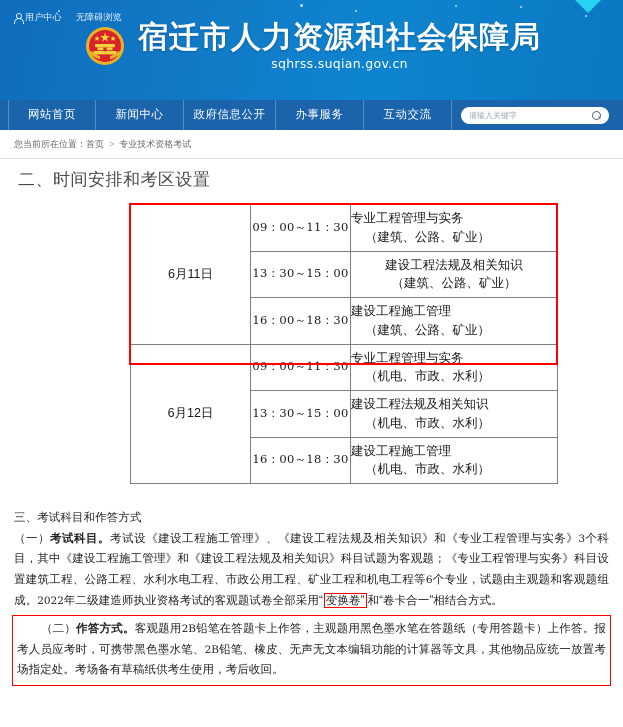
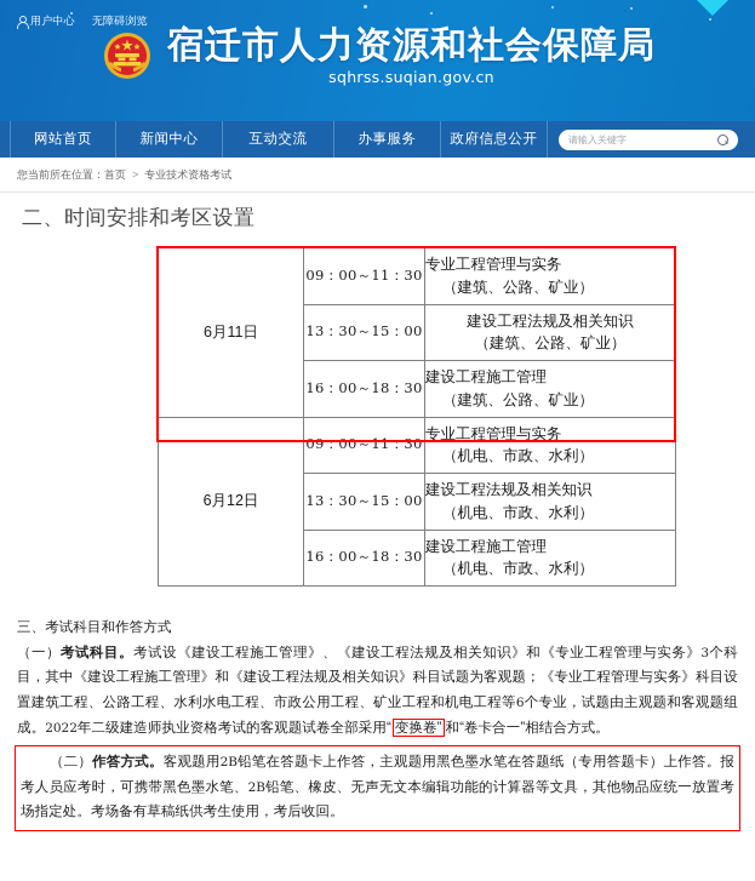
  用户中心
  无障碍浏览
  宿迁市人力资源和社会保障局
  sqhrss.suqian.gov.cn
  网站首页
  新闻中心
- 政府信息公开
+ 互动交流
  办事服务
- 互动交流
+ 政府信息公开
  请输入关键字
  您当前所在位置：首页 > 专业技术资格考试
  二、时间安排和考区设置
  6月11日	09：00～11：30	专业工程管理与实务 （建筑、公路、矿业）
  13：30～15：00	建设工程法规及相关知识 （建筑、公路、矿业）
  16：00～18：30	建设工程施工管理 （建筑、公路、矿业）
  6月12日	09：00～11：30	专业工程管理与实务 （机电、市政、水利）
  13：30～15：00	建设工程法规及相关知识 （机电、市政、水利）
  16：00～18：30	建设工程施工管理 （机电、市政、水利）
  三、考试科目和作答方式
  （一）考试科目。考试设《建设工程施工管理》、《建设工程法规及相关知识》和《专业工程管理与实务》3个科目，其中《建设工程施工管理》和《建设工程法规及相关知识》科目试题为客观题；《专业工程管理与实务》科目设置建筑工程、公路工程、水利水电工程、市政公用工程、矿业工程和机电工程等6个专业，试题由主观题和客观题组成。2022年二级建造师执业资格考试的客观题试卷全部采用“ 变换卷” 和“卷卡合一”相结合方式。
  （二）作答方式。客观题用2B铅笔在答题卡上作答，主观题用黑色墨水笔在答题纸（专用答题卡）上作答。报考人员应考时，可携带黑色墨水笔、2B铅笔、橡皮、无声无文本编辑功能的计算器等文具，其他物品应统一放置考场指定处。考场备有草稿纸供考生使用，考后收回。
